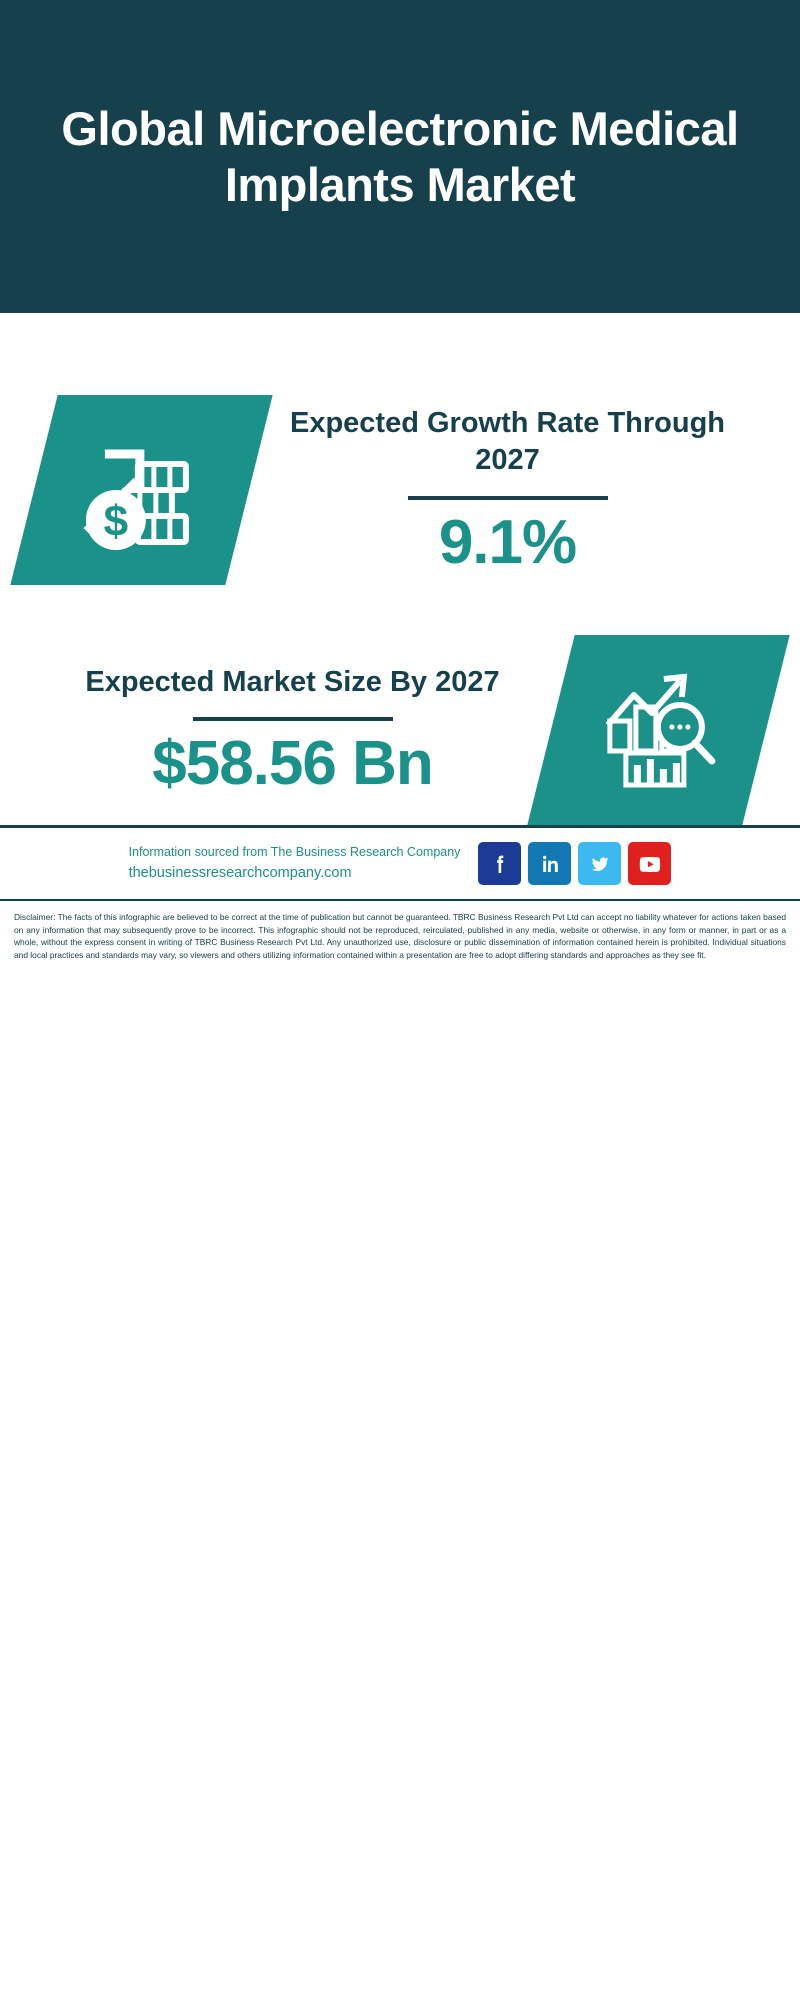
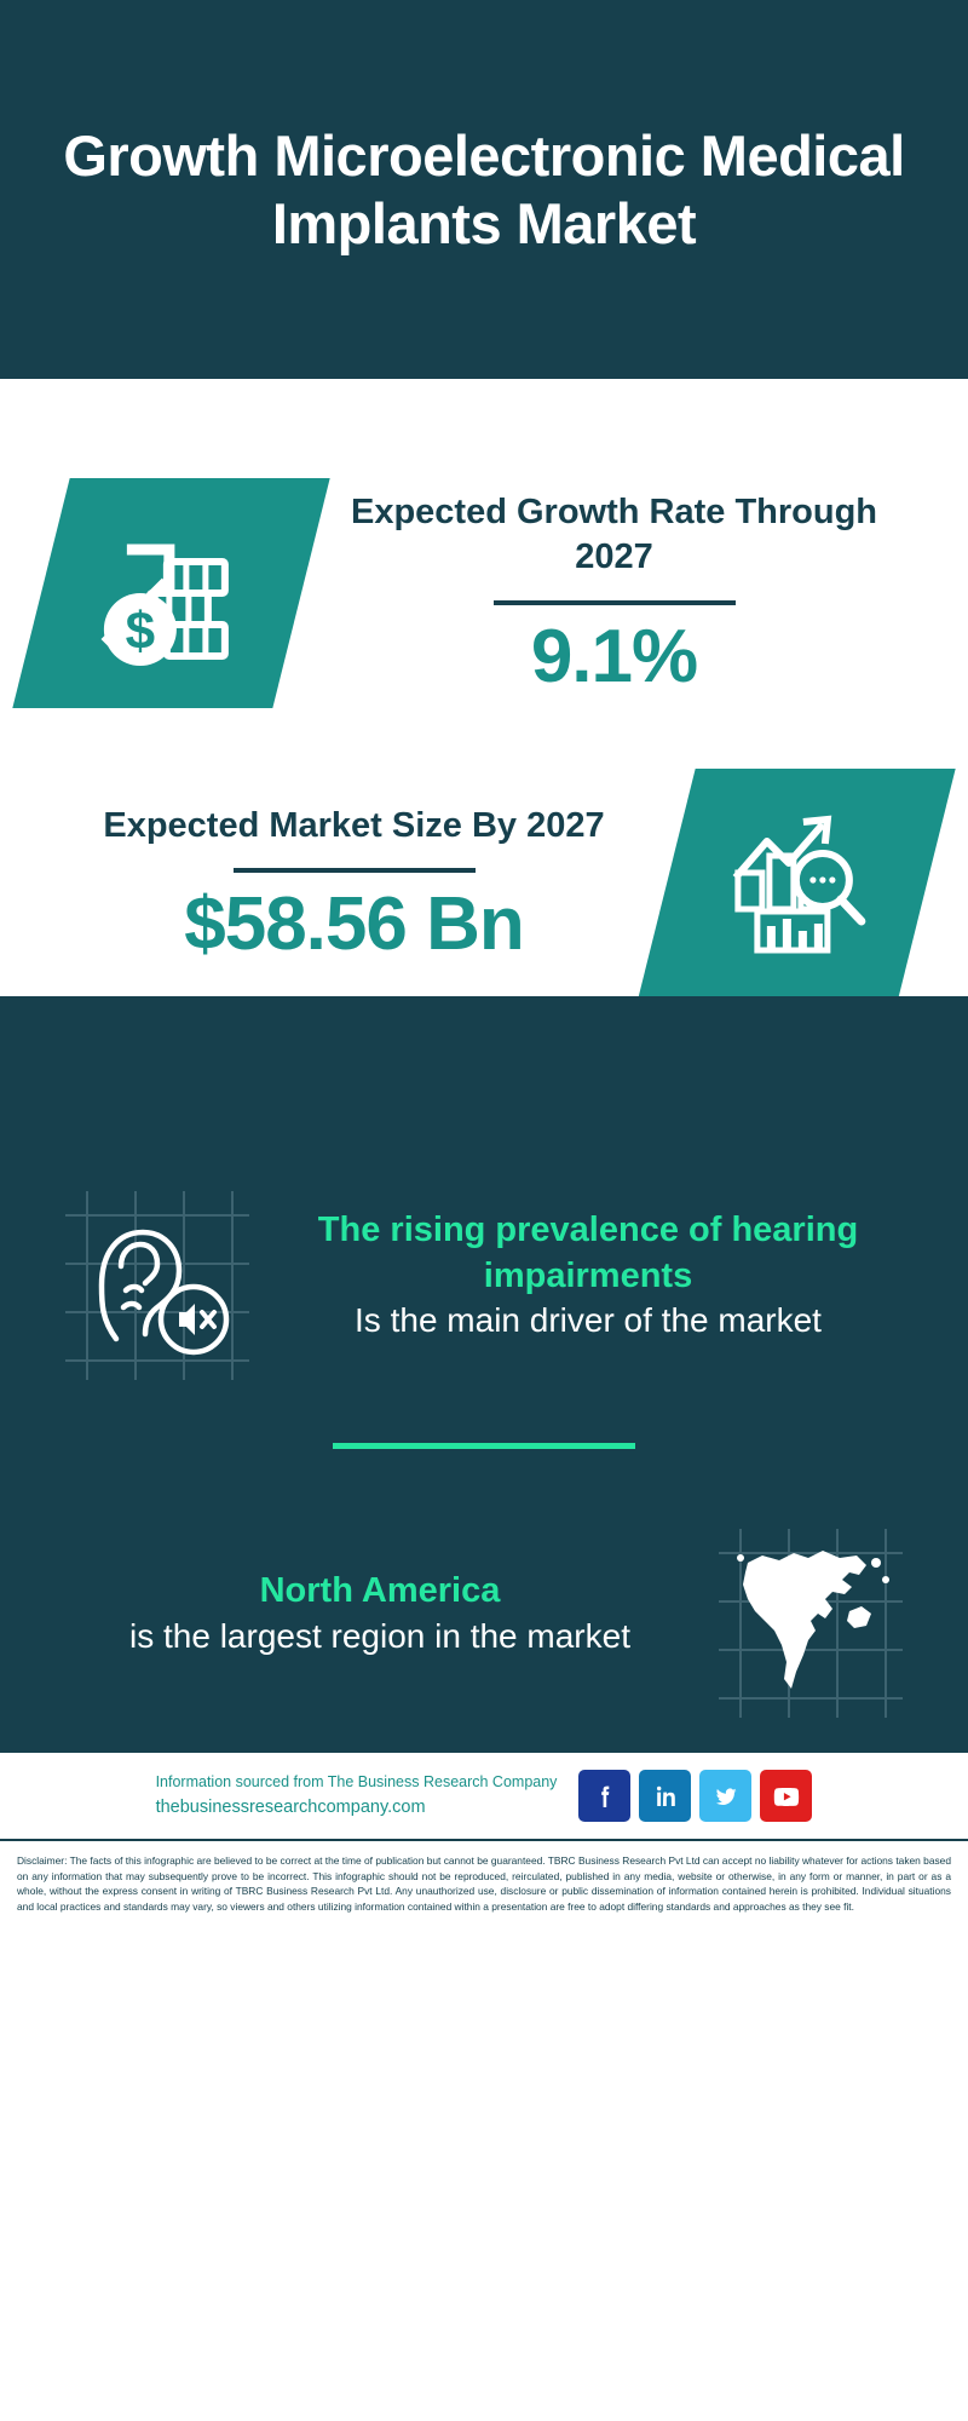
- Global Microelectronic Medical Implants Market
+ Growth Microelectronic Medical Implants Market
  Expected Growth Rate Through 2027
  9.1%
  Expected Market Size By 2027
  $58.56 Bn
+ The rising prevalence of hearing impairments
+ Is the main driver of the market
+ North America
+ is the largest region in the market
  Information sourced from The Business Research Company
  thebusinessresearchcompany.com
  Disclaimer: The facts of this infographic are believed to be correct at the time of publication but cannot be guaranteed. TBRC Business Research Pvt Ltd can accept no liability whatever for actions taken based on any information that may subsequently prove to be incorrect. This infographic should not be reproduced, reirculated, published in any media, website or otherwise, in any form or manner, in part or as a whole, without the express consent in writing of TBRC Business Research Pvt Ltd. Any unauthorized use, disclosure or public dissemination of information contained herein is prohibited. Individual situations and local practices and standards may vary, so viewers and others utilizing information contained within a presentation are free to adopt differing standards and approaches as they see fit.
